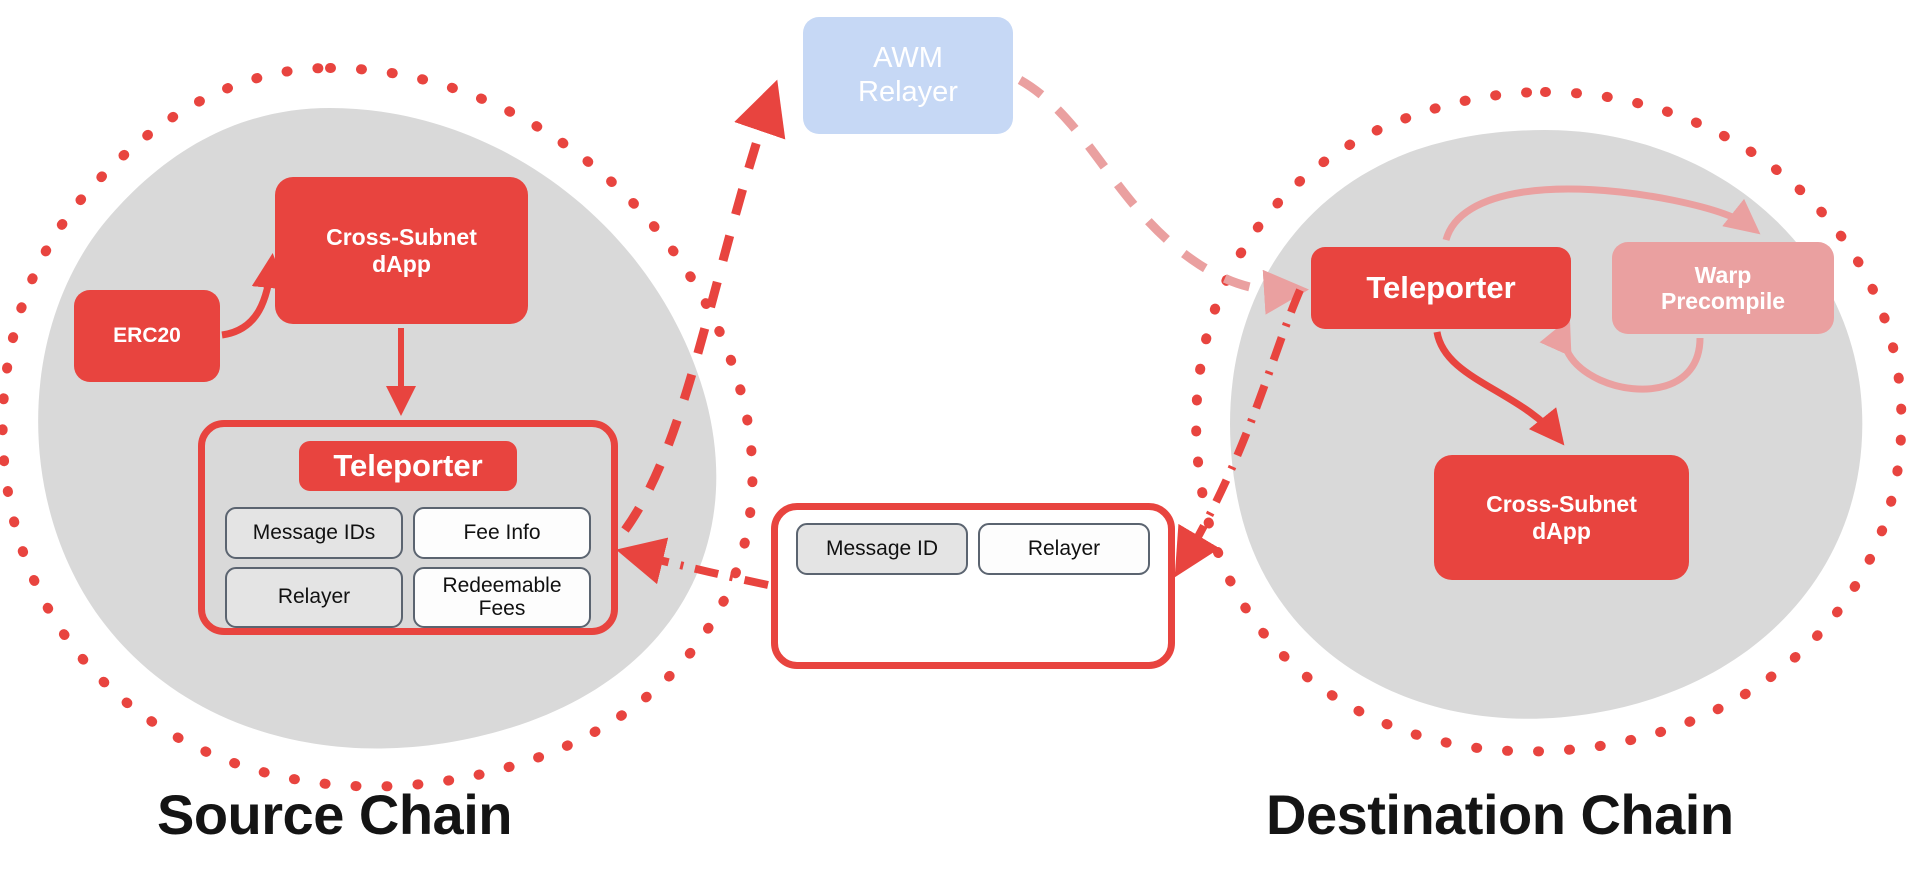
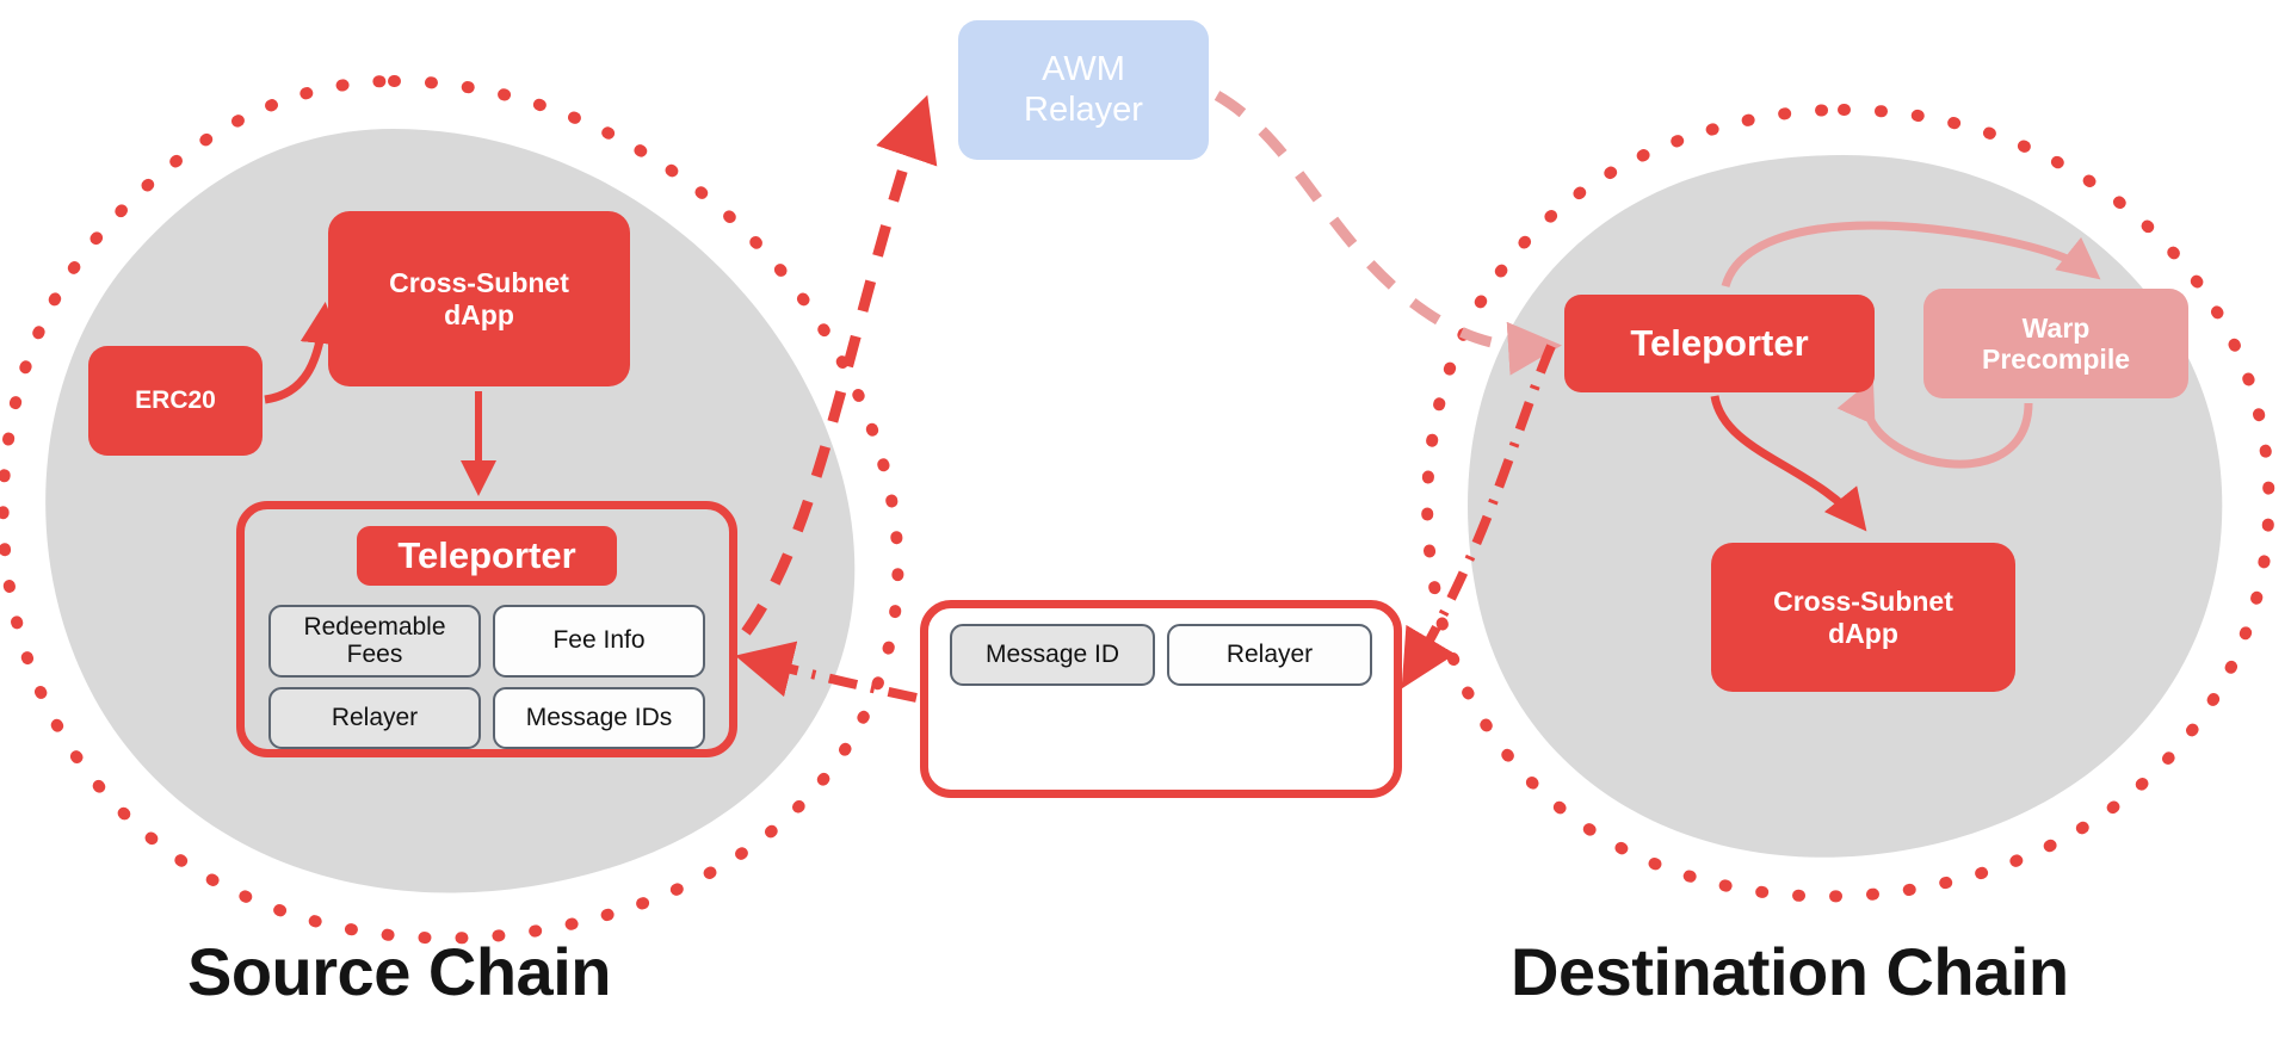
  ERC20
  Cross-Subnet
  dApp
  Teleporter
- Message IDs
+ Redeemable Fees
  Fee Info
  Relayer
- Redeemable Fees
+ Message IDs
  AWM
  Relayer
  Message ID
  Relayer
  Teleporter
  Warp
  Precompile
  Cross-Subnet
  dApp
  Source Chain
  Destination Chain
